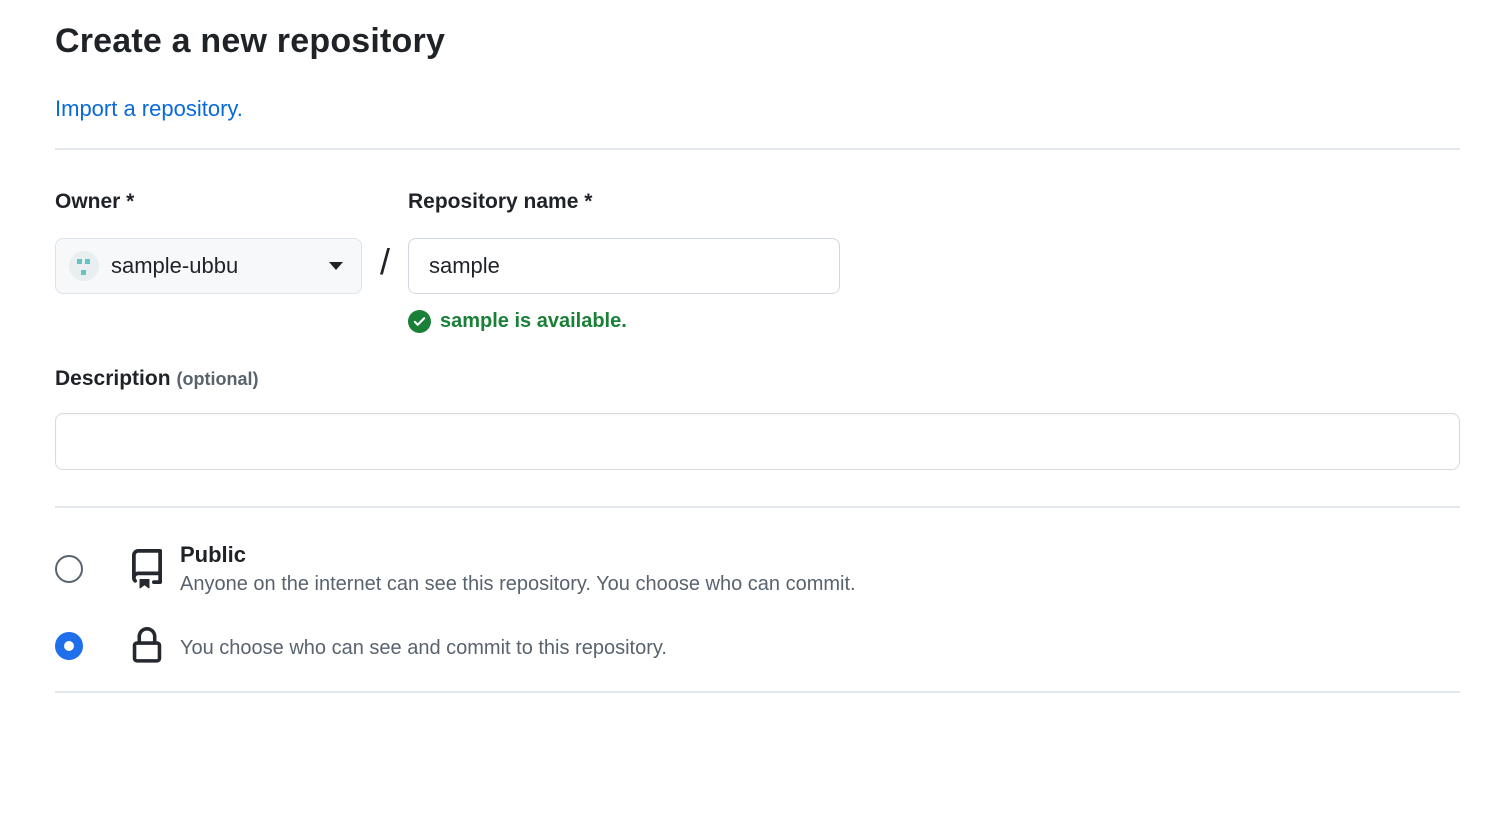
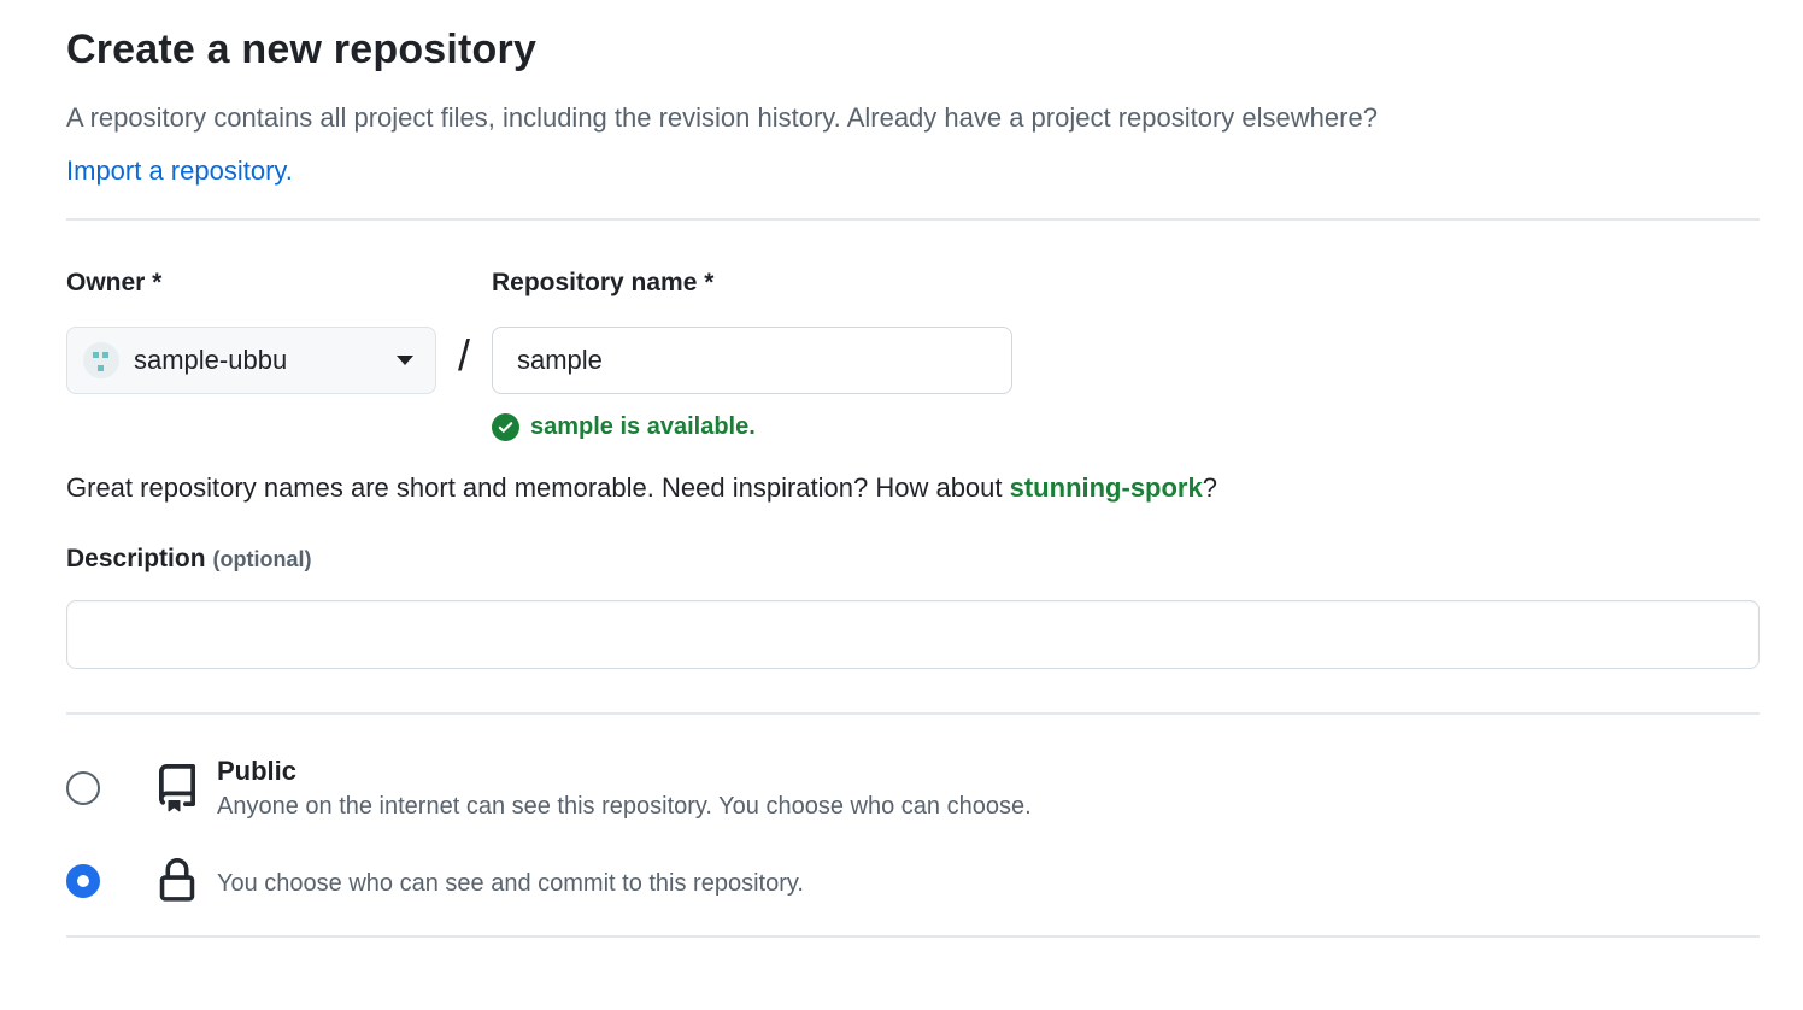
  Create a new repository
+ A repository contains all project files, including the revision history. Already have a project repository elsewhere?
  Import a repository.
  Owner *
  sample-ubbu
  /
  Repository name *
  sample
  sample is available.
+ Great repository names are short and memorable. Need inspiration? How about stunning-spork?
  Description (optional)
  Public
- Anyone on the internet can see this repository. You choose who can commit.
+ Anyone on the internet can see this repository. You choose who can choose.
  You choose who can see and commit to this repository.
